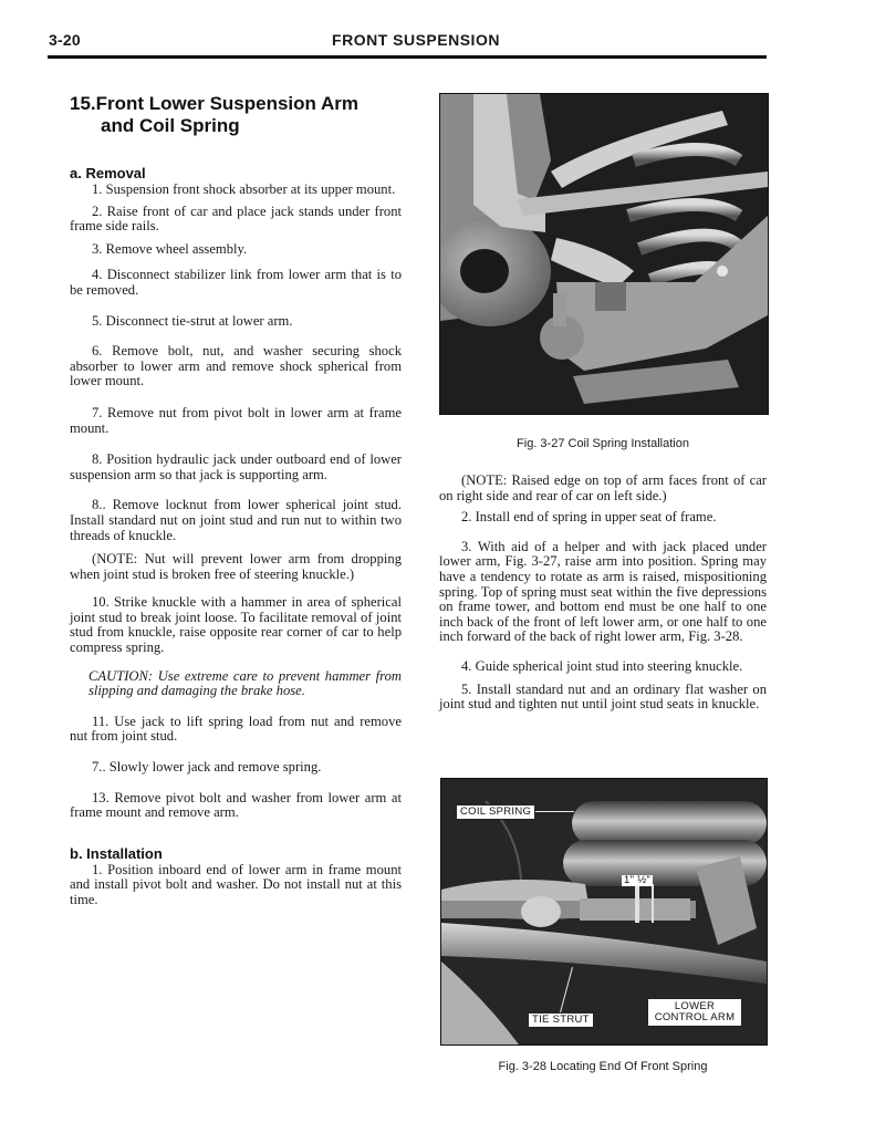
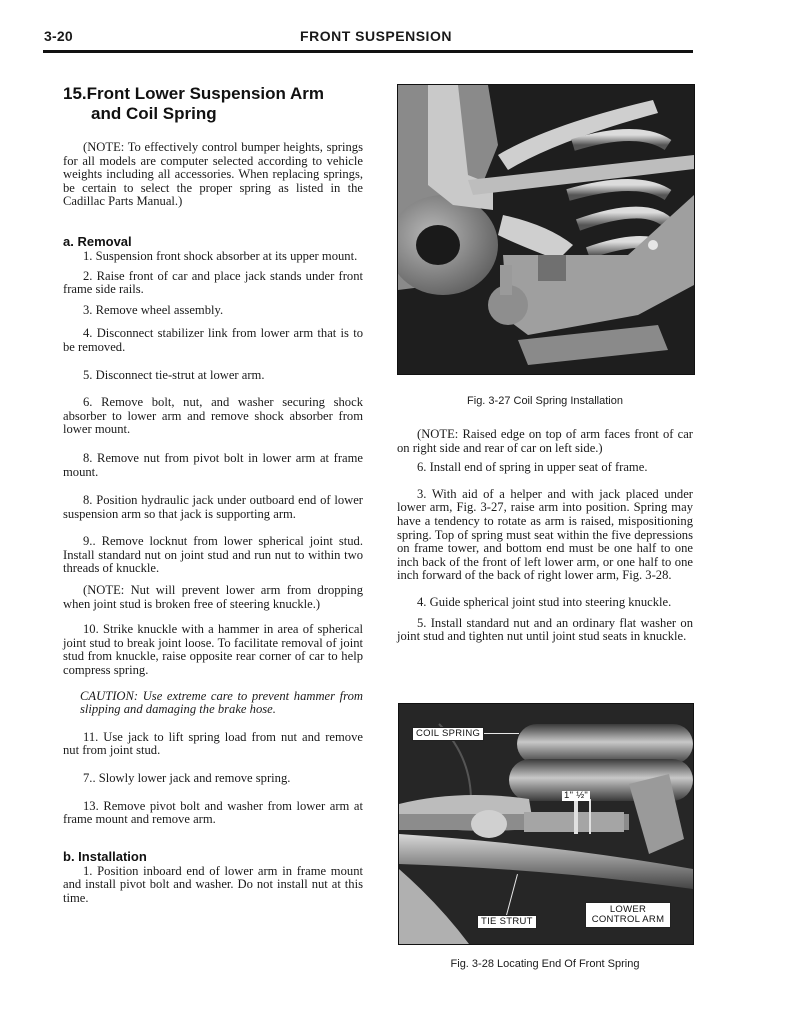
  3-20
  FRONT SUSPENSION
  15.Front Lower Suspension Arm
  and Coil Spring
+ (NOTE: To effectively control bumper heights, springs for all models are computer selected according to vehicle weights including all accessories. When replacing springs, be certain to select the proper spring as listed in the Cadillac Parts Manual.)
  a. Removal
  1. Suspension front shock absorber at its upper mount.
  2. Raise front of car and place jack stands under front frame side rails.
  3. Remove wheel assembly.
  4. Disconnect stabilizer link from lower arm that is to be removed.
  5. Disconnect tie-strut at lower arm.
- 6. Remove bolt, nut, and washer securing shock absorber to lower arm and remove shock spherical from lower mount.
+ 6. Remove bolt, nut, and washer securing shock absorber to lower arm and remove shock absorber from lower mount.
- 7. Remove nut from pivot bolt in lower arm at frame mount.
+ 8. Remove nut from pivot bolt in lower arm at frame mount.
  8. Position hydraulic jack under outboard end of lower suspension arm so that jack is supporting arm.
- 8.. Remove locknut from lower spherical joint stud. Install standard nut on joint stud and run nut to within two threads of knuckle.
+ 9.. Remove locknut from lower spherical joint stud. Install standard nut on joint stud and run nut to within two threads of knuckle.
  (NOTE: Nut will prevent lower arm from dropping when joint stud is broken free of steering knuckle.)
  10. Strike knuckle with a hammer in area of spherical joint stud to break joint loose. To facilitate removal of joint stud from knuckle, raise opposite rear corner of car to help compress spring.
  CAUTION: Use extreme care to prevent hammer from slipping and damaging the brake hose.
  11. Use jack to lift spring load from nut and remove nut from joint stud.
  7.. Slowly lower jack and remove spring.
  13. Remove pivot bolt and washer from lower arm at frame mount and remove arm.
  b. Installation
  1. Position inboard end of lower arm in frame mount and install pivot bolt and washer. Do not install nut at this time.
  Fig. 3-27 Coil Spring Installation
  (NOTE: Raised edge on top of arm faces front of car on right side and rear of car on left side.)
- 2. Install end of spring in upper seat of frame.
+ 6. Install end of spring in upper seat of frame.
  3. With aid of a helper and with jack placed under lower arm, Fig. 3-27, raise arm into position. Spring may have a tendency to rotate as arm is raised, mispositioning spring. Top of spring must seat within the five depressions on frame tower, and bottom end must be one half to one inch back of the front of left lower arm, or one half to one inch forward of the back of right lower arm, Fig. 3-28.
  4. Guide spherical joint stud into steering knuckle.
  5. Install standard nut and an ordinary flat washer on joint stud and tighten nut until joint stud seats in knuckle.
  COIL SPRING
  1" ½"
  TIE STRUT
  LOWER
  CONTROL ARM
  Fig. 3-28 Locating End Of Front Spring
